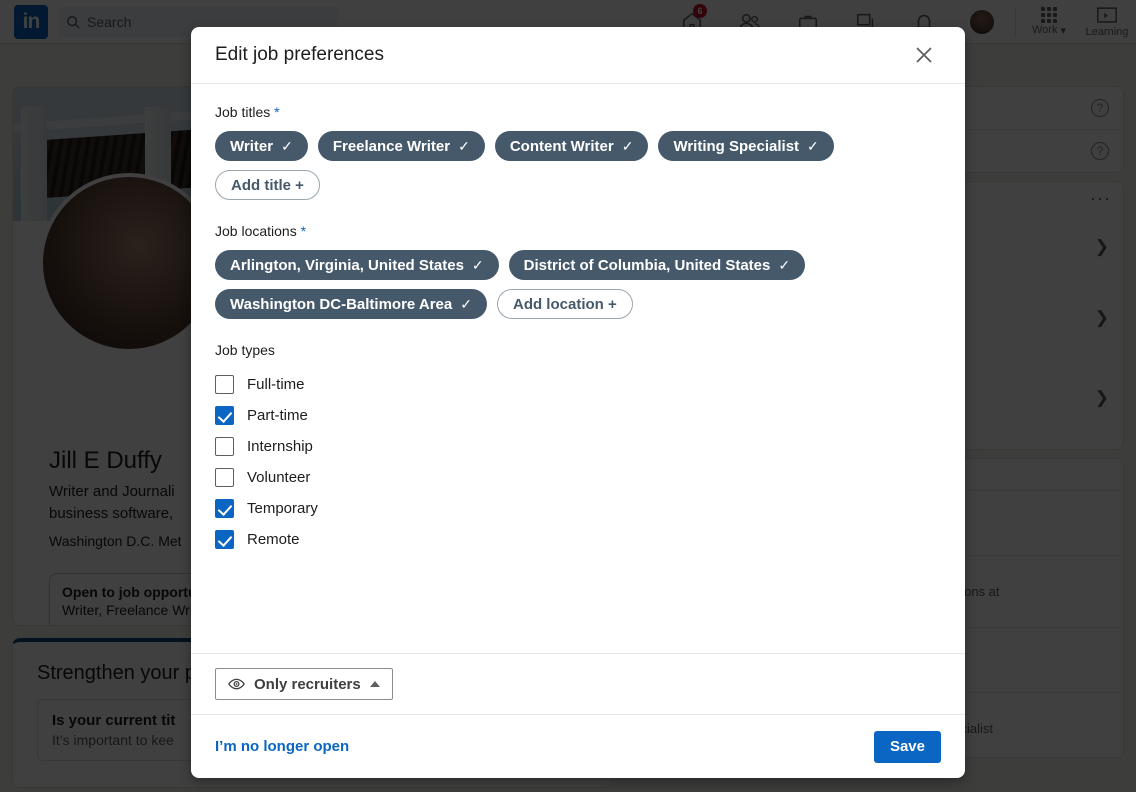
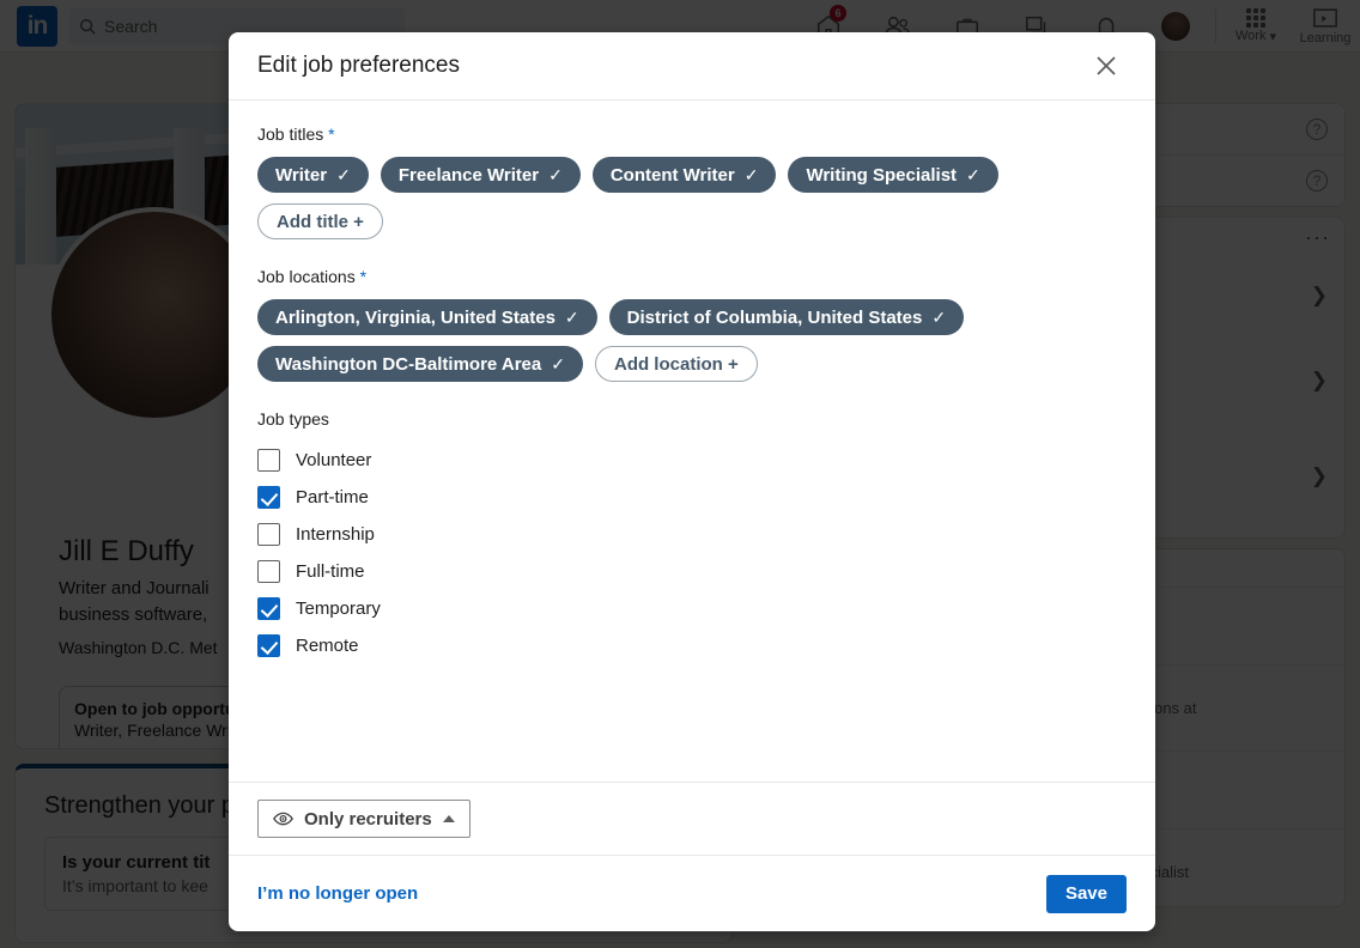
  in
  Search
  6
  Work
  ▾
  Learning
  Jill E Duffy
  Writer and Journali
  business software,
  Washington D.C. Met
  Open to job opport
  Writer, Freelance Wr
  Strengthen your
  Is your current tit
  It’s important to kee
  ?
  ?
  ···
  ❯
  ❯
  ❯
  Edit job preferences
  Job titles *
  Writer
  ✓
  Freelance Writer
  ✓
  Content Writer
  ✓
  Writing Specialist
  ✓
  Add title +
  Job locations *
  Arlington, Virginia, United States
  ✓
  District of Columbia, United States
  ✓
  Washington DC-Baltimore Area
  ✓
  Add location +
  Job types
- Full-time
+ Volunteer
  Part-time
  Internship
- Volunteer
+ Full-time
  Temporary
  Remote
  Only recruiters
  I’m no longer open
  Save
